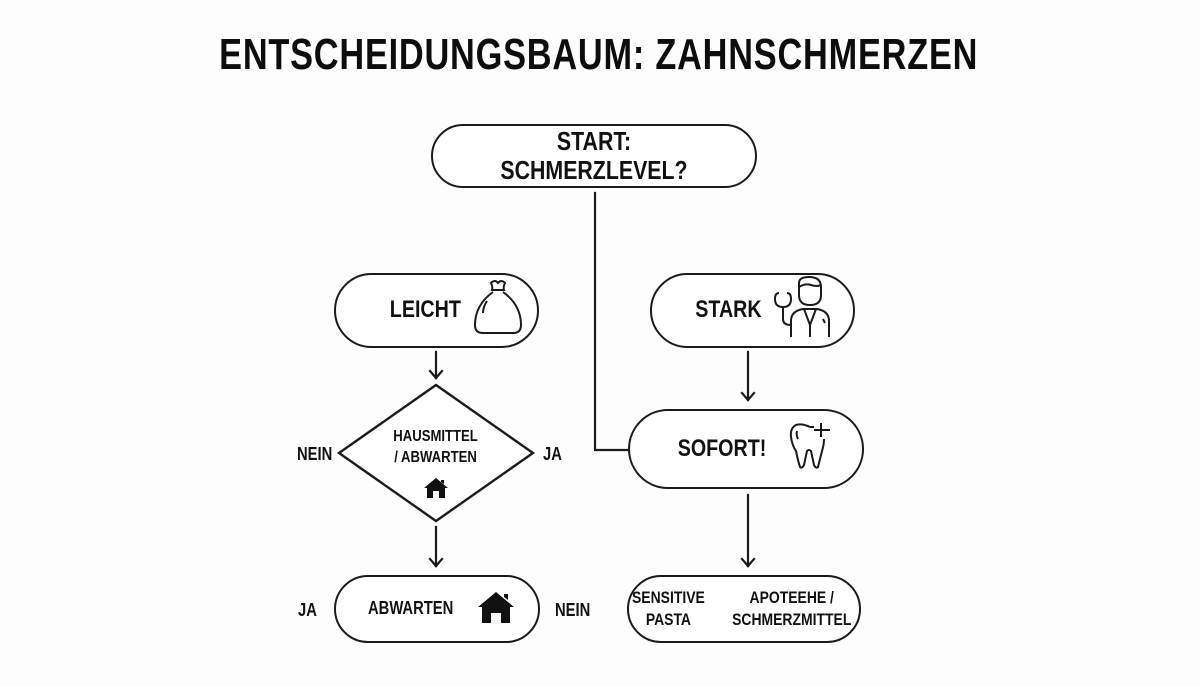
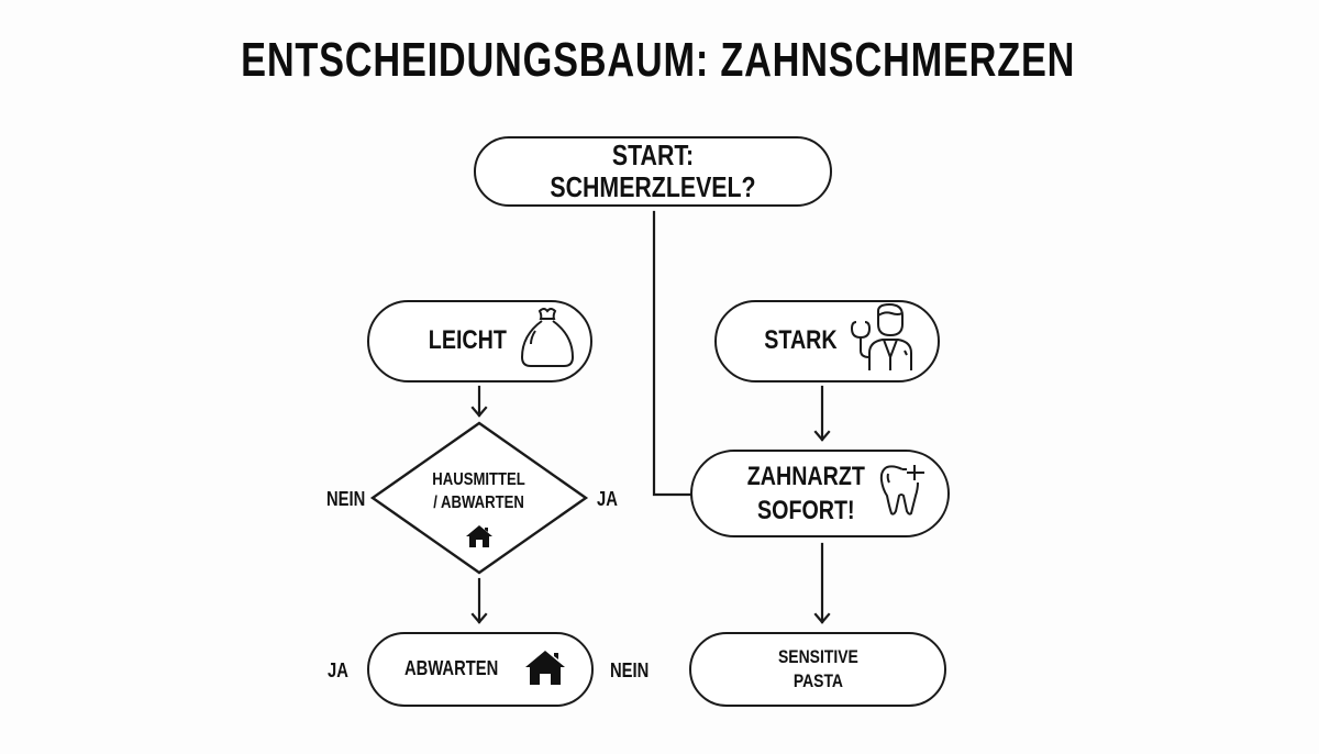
  ENTSCHEIDUNGSBAUM: ZAHNSCHMERZEN
  START: SCHMERZLEVEL?
  LEICHT
  STARK
  HAUSMITTEL
  / ABWARTEN
  NEIN
  JA
+ ZAHNARZT
  SOFORT!
  ABWARTEN
  JA
  NEIN
  SENSITIVE
  PASTA
- APOTEEHE /
- SCHMERZMITTEL
